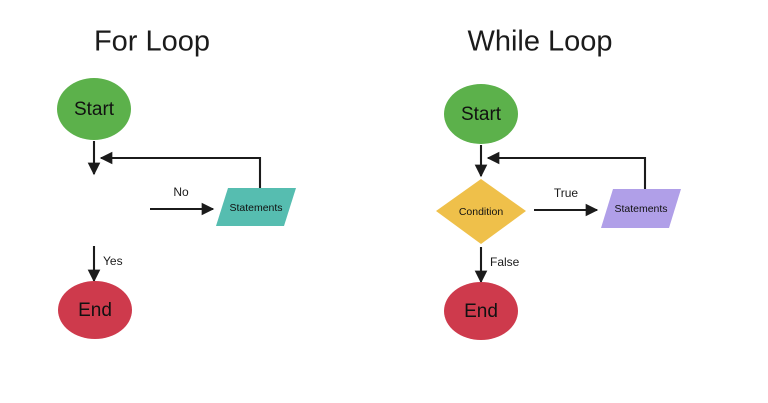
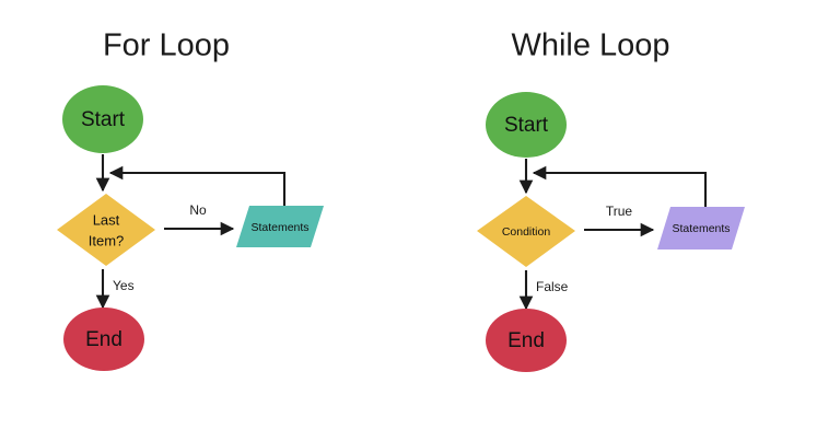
  For Loop
  Start
+ Last
+ Item?
  No
  Statements
  Yes
  End
  While Loop
  Start
  Condition
  True
  Statements
  False
  End
